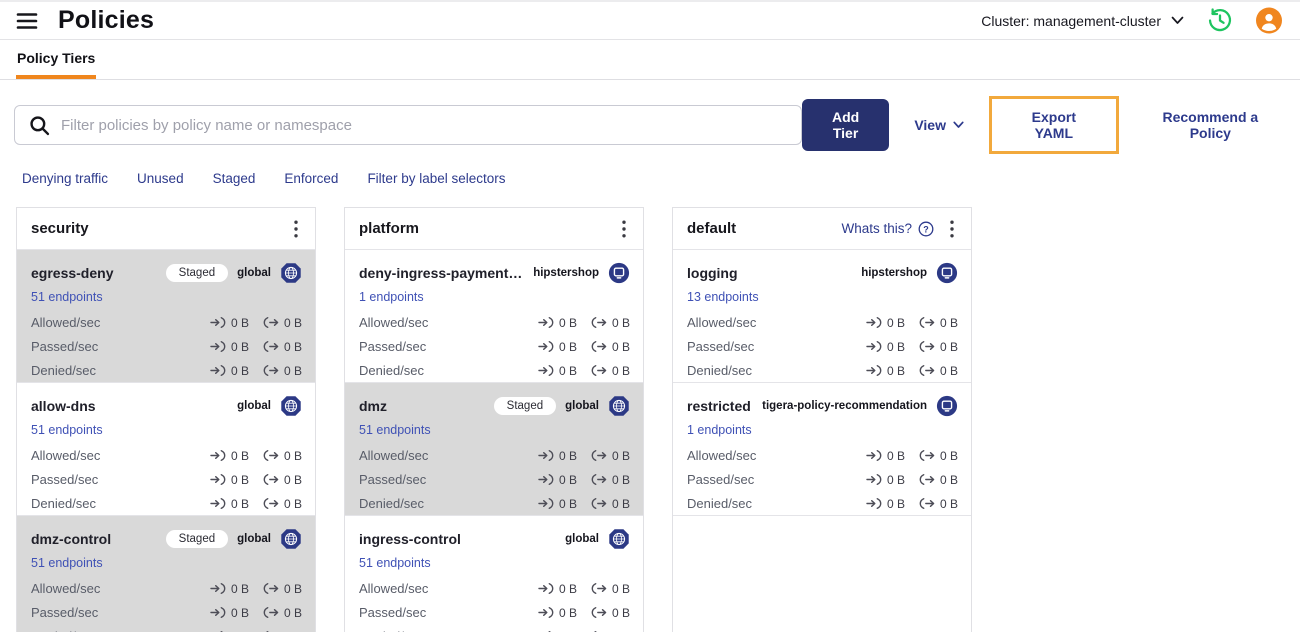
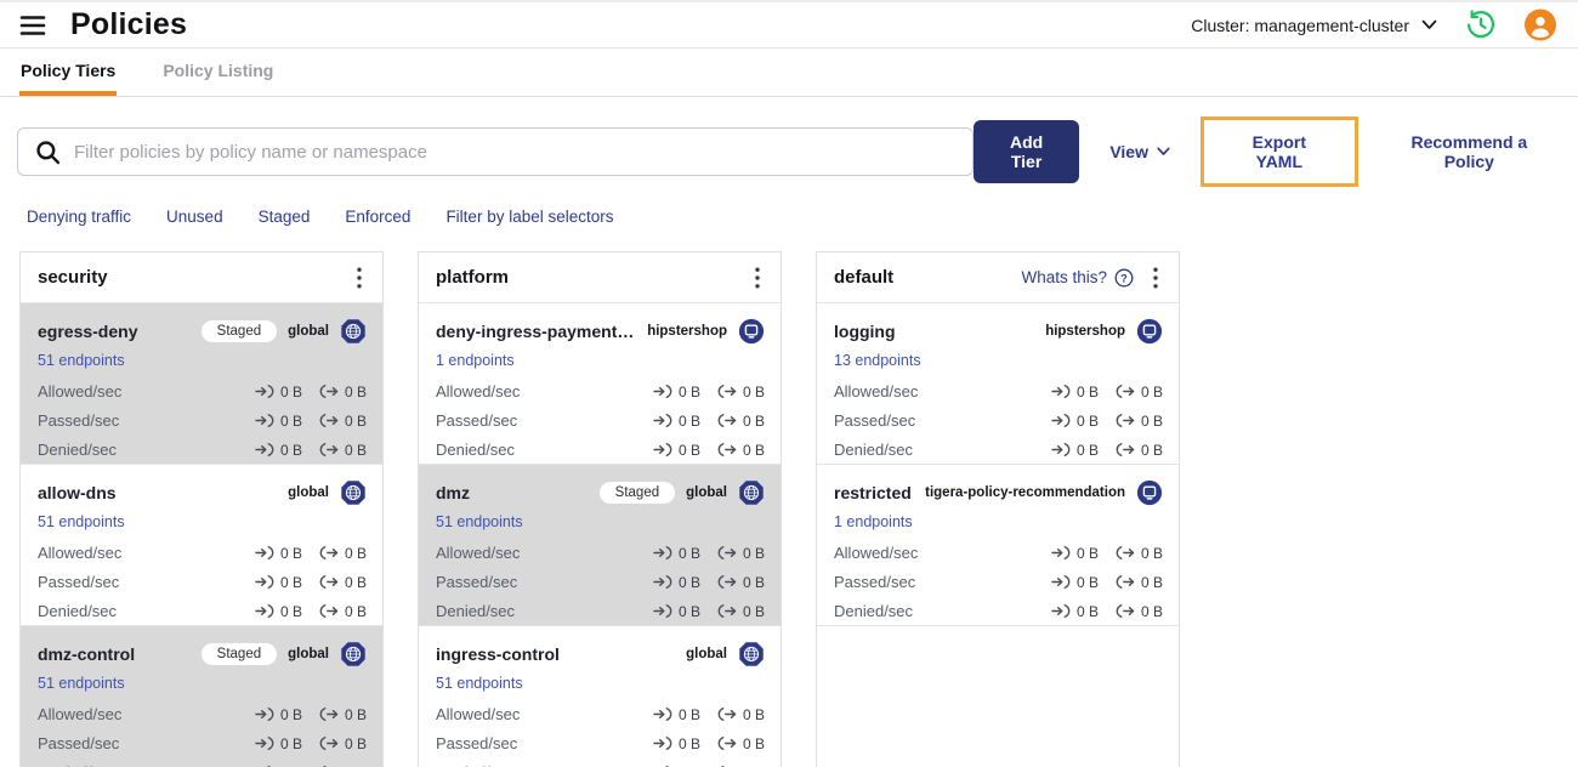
  Policies
  Cluster: management-cluster
  Policy Tiers
+ Policy Listing
  Filter policies by policy name or namespace
  Add Tier
  View
  Export YAML
  Recommend a Policy
  Denying traffic
  Unused
  Staged
  Enforced
  Filter by label selectors
  security
  egress-deny
  Staged
  global
  51 endpoints
  Allowed/sec
  0 B
  0 B
  Passed/sec
  0 B
  0 B
  Denied/sec
  0 B
  0 B
  allow-dns
  global
  51 endpoints
  Allowed/sec
  0 B
  0 B
  Passed/sec
  0 B
  0 B
  Denied/sec
  0 B
  0 B
  dmz-control
  Staged
  global
  51 endpoints
  Allowed/sec
  0 B
  0 B
  Passed/sec
  0 B
  0 B
  platform
  deny-ingress-paymentse
  hipstershop
  1 endpoints
  Allowed/sec
  0 B
  0 B
  Passed/sec
  0 B
  0 B
  Denied/sec
  0 B
  0 B
  dmz
  Staged
  global
  51 endpoints
  Allowed/sec
  0 B
  0 B
  Passed/sec
  0 B
  0 B
  Denied/sec
  0 B
  0 B
  ingress-control
  global
  51 endpoints
  Allowed/sec
  0 B
  0 B
  Passed/sec
  0 B
  0 B
  default
  Whats this?
  ?
  logging
  hipstershop
  13 endpoints
  Allowed/sec
  0 B
  0 B
  Passed/sec
  0 B
  0 B
  Denied/sec
  0 B
  0 B
  restricted
  tigera-policy-recommendation
  1 endpoints
  Allowed/sec
  0 B
  0 B
  Passed/sec
  0 B
  0 B
  Denied/sec
  0 B
  0 B
